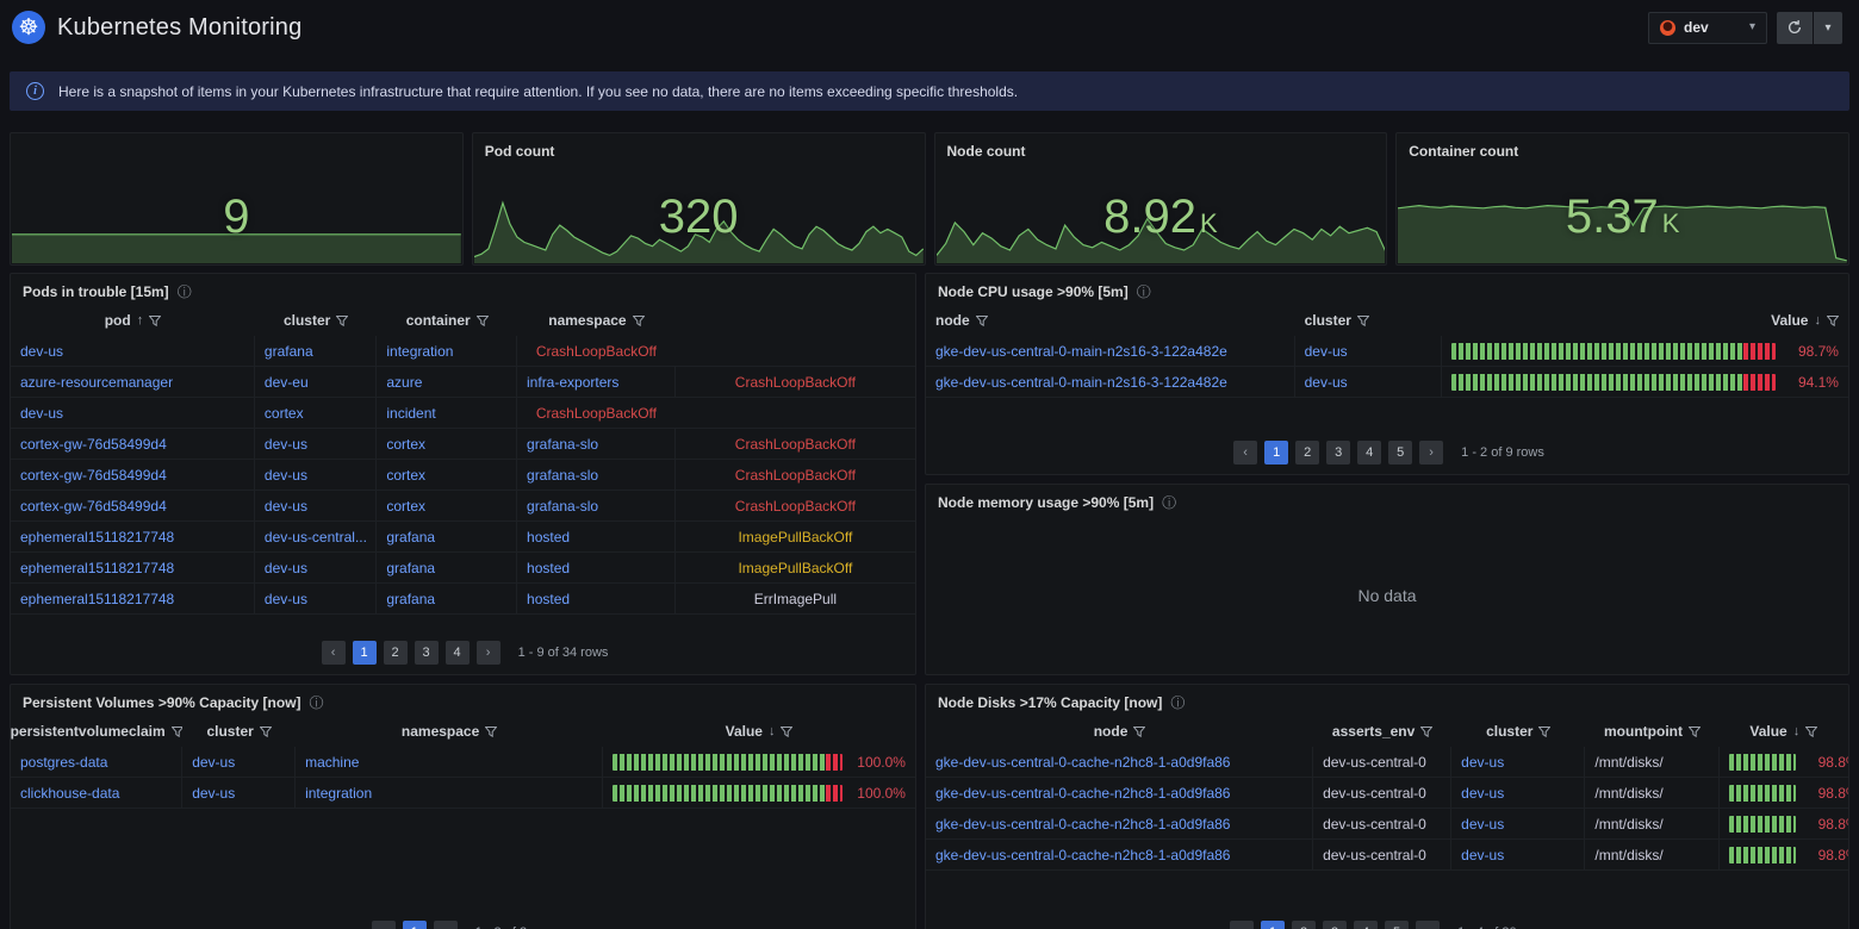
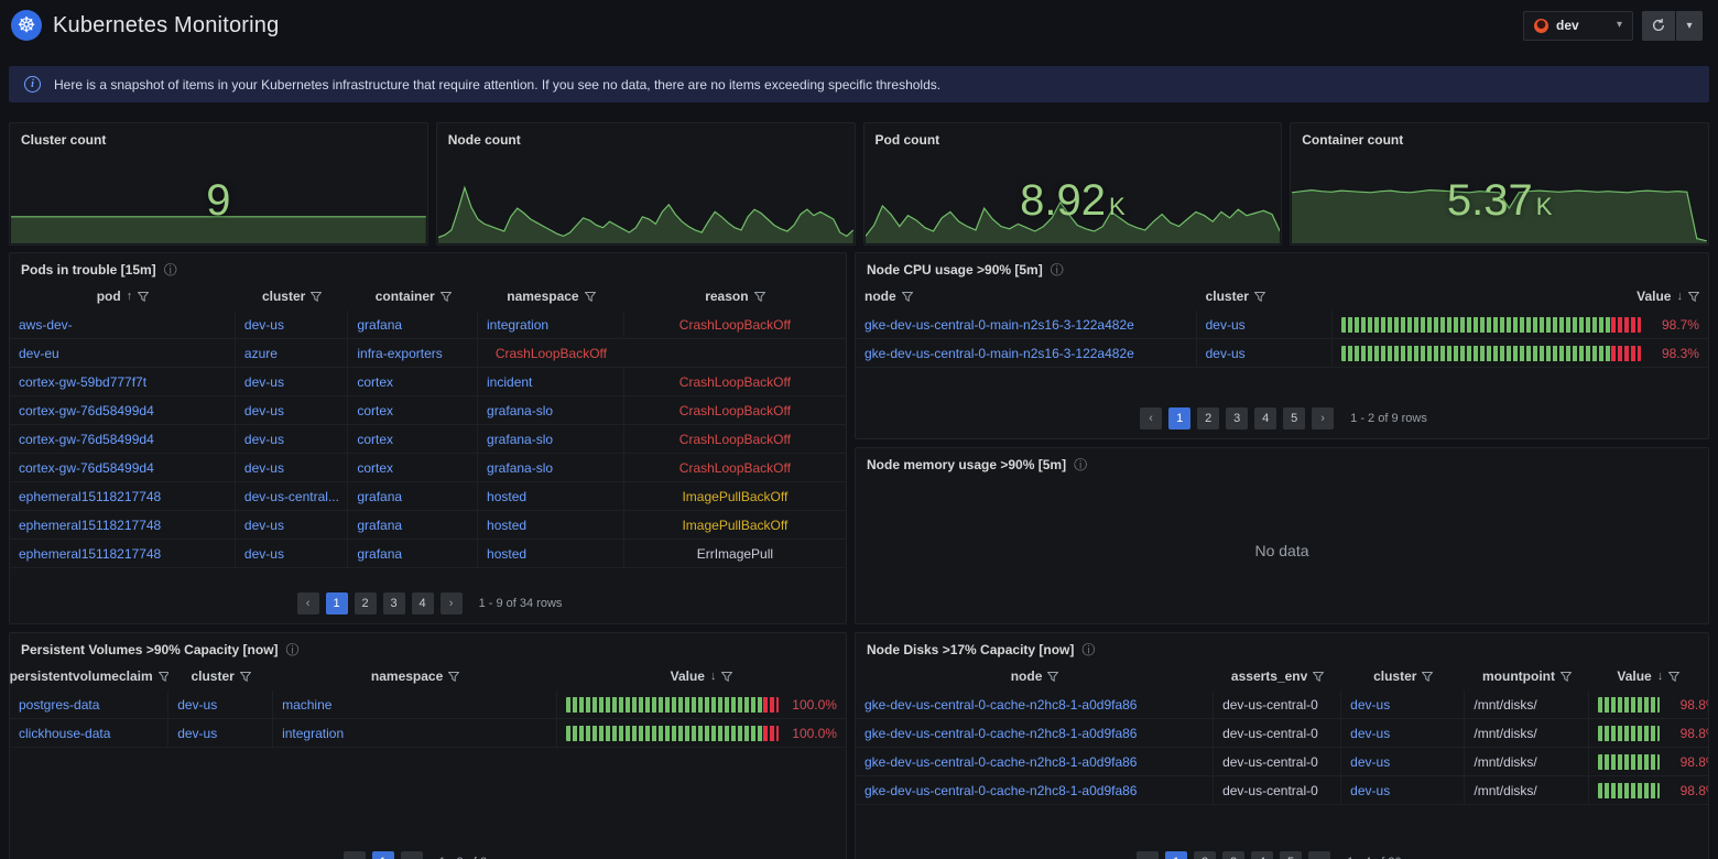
  ☸
  Kubernetes Monitoring
  dev
  ▾
  ▾
  i
  Here is a snapshot of items in your Kubernetes infrastructure that require attention. If you see no data, there are no items exceeding specific thresholds.
+ Cluster count
  9
- Pod count
+ Node count
- 320
- Node count
+ Pod count
  8.92K
  Container count
  5.37K
  Pods in trouble [15m]
  ⓘ
  pod
  ↑
  cluster
  container
  namespace
+ reason
+ aws-dev-
  dev-us
  grafana
  integration
  CrashLoopBackOff
- azure-resourcemanager
  dev-eu
  azure
  infra-exporters
  CrashLoopBackOff
+ cortex-gw-59bd777f7t
  dev-us
  cortex
  incident
  CrashLoopBackOff
  cortex-gw-76d58499d4
  dev-us
  cortex
  grafana-slo
  CrashLoopBackOff
  cortex-gw-76d58499d4
  dev-us
  cortex
  grafana-slo
  CrashLoopBackOff
  cortex-gw-76d58499d4
  dev-us
  cortex
  grafana-slo
  CrashLoopBackOff
  ephemeral15118217748
  dev-us-central...
  grafana
  hosted
  ImagePullBackOff
  ephemeral15118217748
  dev-us
  grafana
  hosted
  ImagePullBackOff
  ephemeral15118217748
  dev-us
  grafana
  hosted
  ErrImagePull
  ‹
  1
  2
  3
  4
  ›
  1 - 9 of 34 rows
  Node CPU usage >90% [5m]
  ⓘ
  node
  cluster
  Value
  ↓
  gke-dev-us-central-0-main-n2s16-3-122a482e
  dev-us
  98.7%
  gke-dev-us-central-0-main-n2s16-3-122a482e
  dev-us
- 94.1%
+ 98.3%
  ‹
  1
  2
  3
  4
  5
  ›
  1 - 2 of 9 rows
  Node memory usage >90% [5m]
  ⓘ
  No data
  Persistent Volumes >90% Capacity [now]
  ⓘ
  persistentvolumeclaim
  cluster
  namespace
  Value
  ↓
  postgres-data
  dev-us
  machine
  100.0%
  clickhouse-data
  dev-us
  integration
  100.0%
  Node Disks >17% Capacity [now]
  ⓘ
  node
  asserts_env
  cluster
  mountpoint
  Value
  ↓
  gke-dev-us-central-0-cache-n2hc8-1-a0d9fa86
  dev-us-central-0
  dev-us
  /mnt/disks/
  98.8
  gke-dev-us-central-0-cache-n2hc8-1-a0d9fa86
  dev-us-central-0
  dev-us
  /mnt/disks/
  98.8
  gke-dev-us-central-0-cache-n2hc8-1-a0d9fa86
  dev-us-central-0
  dev-us
  /mnt/disks/
  98.8
  gke-dev-us-central-0-cache-n2hc8-1-a0d9fa86
  dev-us-central-0
  dev-us
  /mnt/disks/
  98.8
